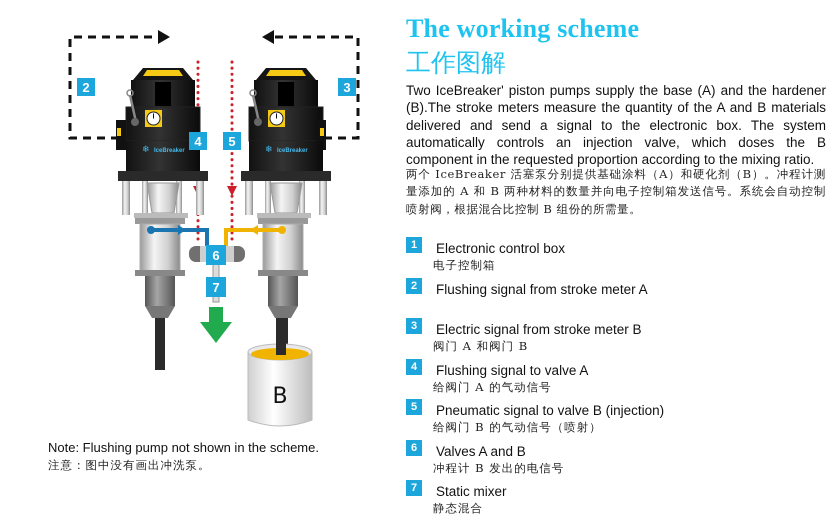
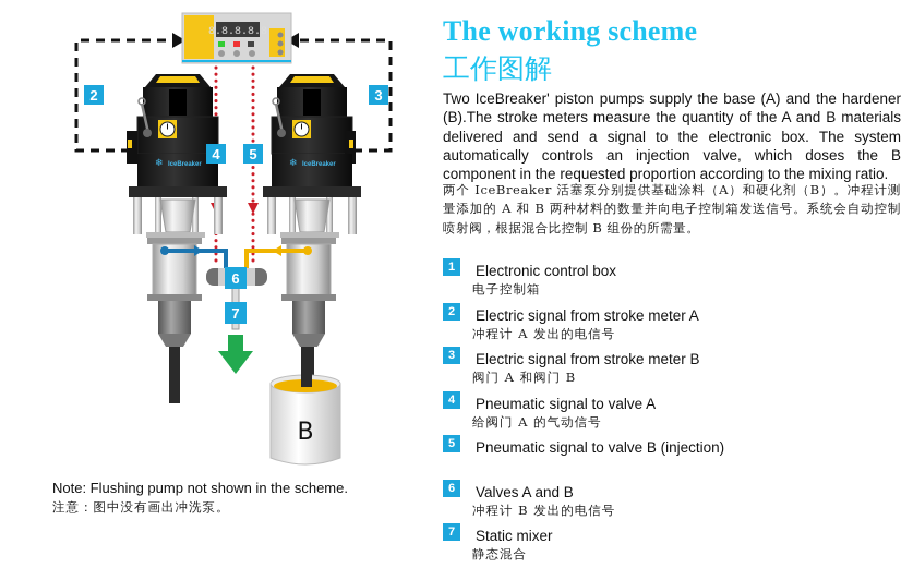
+ 8.8.8.8.8
  ❄
  ❄
  2
  3
  4
  5
  6
  7
  B
  The working scheme
  工作图解
  Two IceBreaker' piston pumps supply the base (A) and the hardener (B).The stroke meters measure the quantity of the A and B materials delivered and send a signal to the electronic box. The system automatically controls an injection valve, which doses the B component in the requested proportion according to the mixing ratio.
  两个 IceBreaker 活塞泵分别提供基础涂料（A）和硬化剂（B）。冲程计测量添加的 A 和 B 两种材料的数量并向电子控制箱发送信号。系统会自动控制喷射阀，根据混合比控制 B 组份的所需量。
  1
  Electronic control box
  电子控制箱
  2
- Flushing signal from stroke meter A
+ Electric signal from stroke meter A
+ 冲程计 A 发出的电信号
  3
  Electric signal from stroke meter B
  阀门 A 和阀门 B
  4
- Flushing signal to valve A
+ Pneumatic signal to valve A
  给阀门 A 的气动信号
  5
  Pneumatic signal to valve B (injection)
- 给阀门 B 的气动信号（喷射）
  6
  Valves A and B
  冲程计 B 发出的电信号
  7
  Static mixer
  静态混合
  Note: Flushing pump not shown in the scheme.
  注意：图中没有画出冲洗泵。
